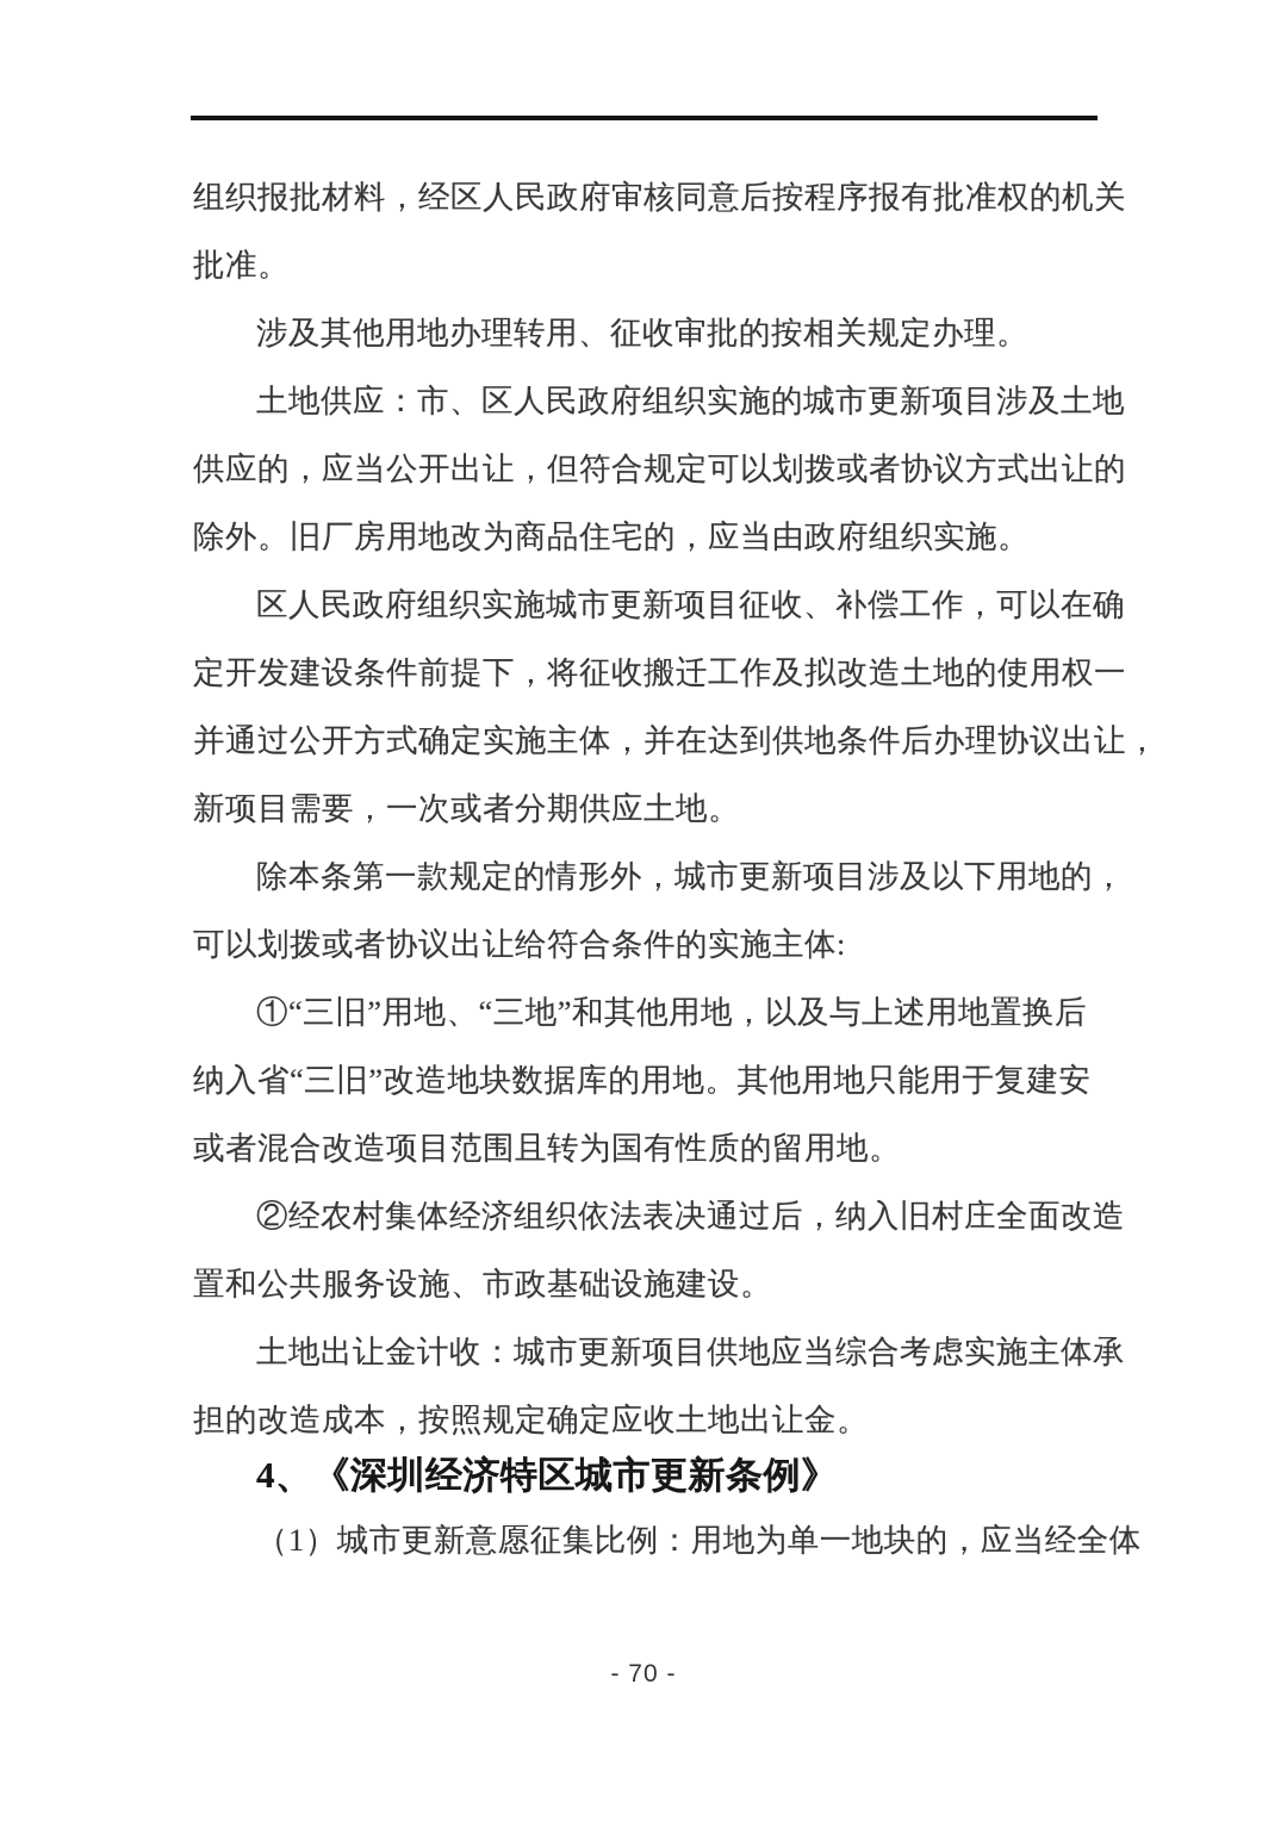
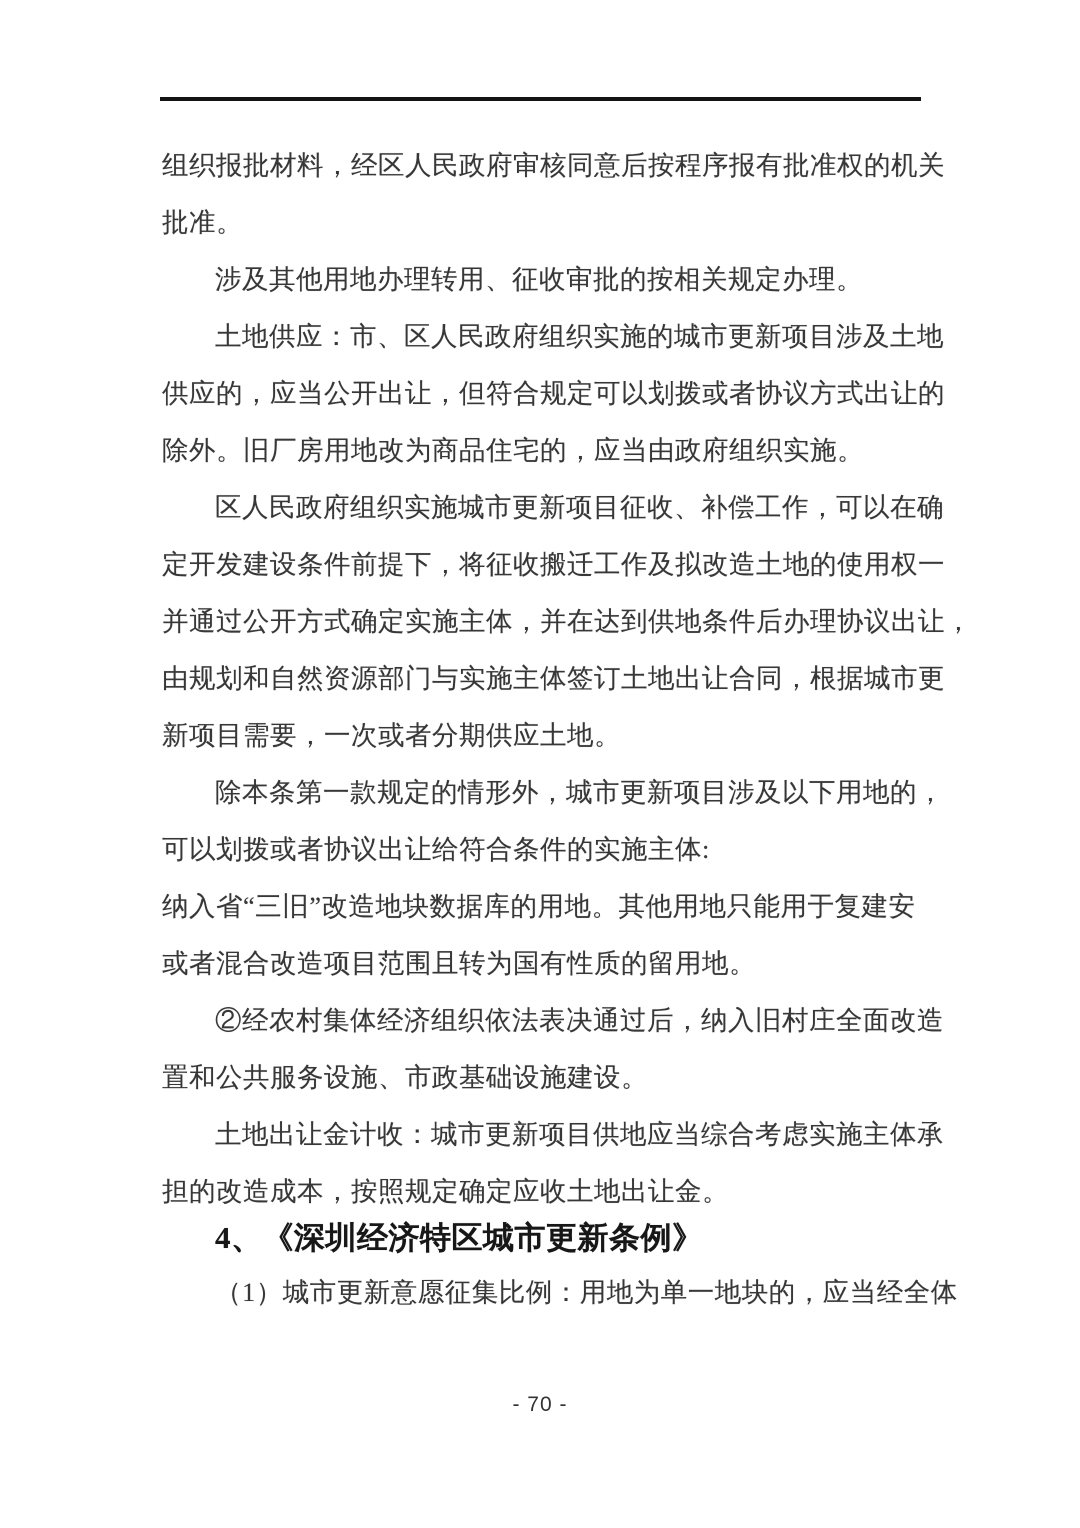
  组织报批材料，经区人民政府审核同意后按程序报有批准权的机关
  批准。
  涉及其他用地办理转用、征收审批的按相关规定办理。
  土地供应：市、区人民政府组织实施的城市更新项目涉及土地
  供应的，应当公开出让，但符合规定可以划拨或者协议方式出让的
  除外。旧厂房用地改为商品住宅的，应当由政府组织实施。
  区人民政府组织实施城市更新项目征收、补偿工作，可以在确
  定开发建设条件前提下，将征收搬迁工作及拟改造土地的使用权一
  并通过公开方式确定实施主体，并在达到供地条件后办理协议出让，
+ 由规划和自然资源部门与实施主体签订土地出让合同，根据城市更
  新项目需要，一次或者分期供应土地。
  除本条第一款规定的情形外，城市更新项目涉及以下用地的，
  可以划拨或者协议出让给符合条件的实施主体:
- ①“三旧”用地、“三地”和其他用地，以及与上述用地置换后
  纳入省“三旧”改造地块数据库的用地。其他用地只能用于复建安
  或者混合改造项目范围且转为国有性质的留用地。
  ②经农村集体经济组织依法表决通过后，纳入旧村庄全面改造
  置和公共服务设施、市政基础设施建设。
  土地出让金计收：城市更新项目供地应当综合考虑实施主体承
  担的改造成本，按照规定确定应收土地出让金。
  4、《深圳经济特区城市更新条例》
  （1）城市更新意愿征集比例：用地为单一地块的，应当经全体
  - 70 -
